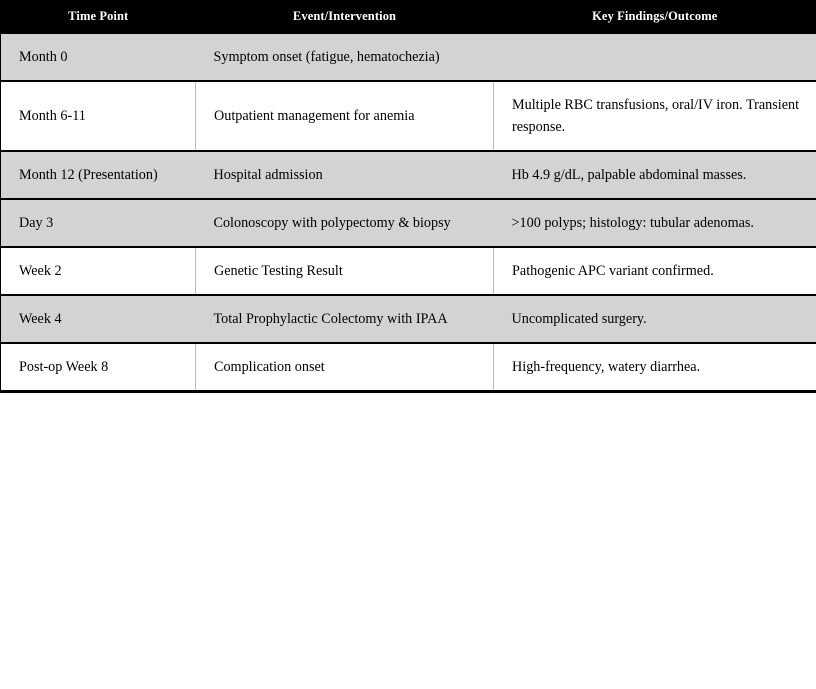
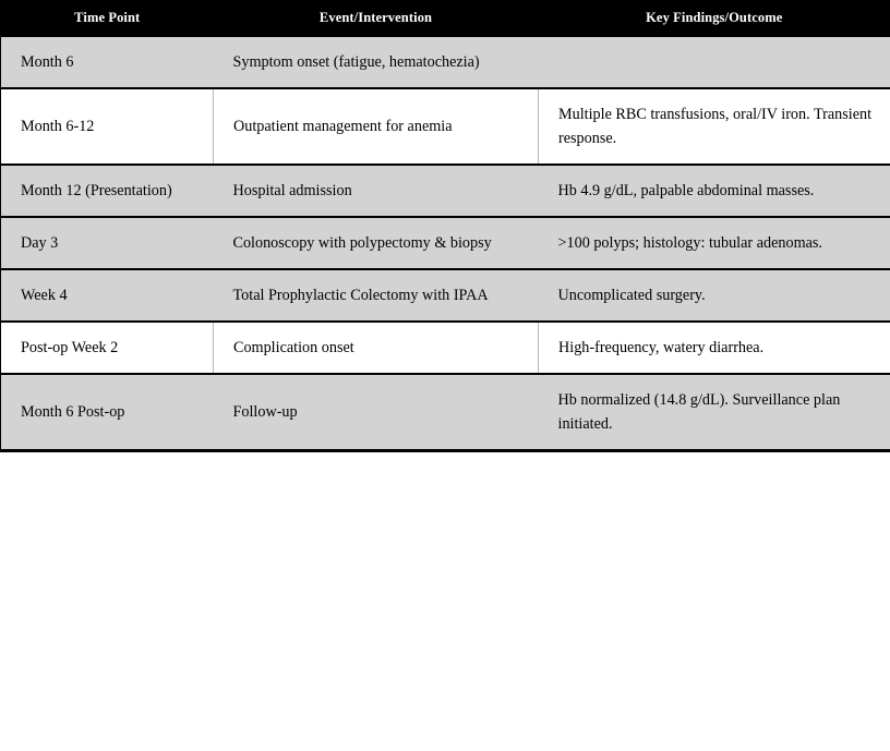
  Time Point	Event/Intervention	Key Findings/Outcome
- Month 0	Symptom onset (fatigue, hematochezia)
+ Month 6	Symptom onset (fatigue, hematochezia)
- Month 6-11	Outpatient management for anemia	Multiple RBC transfusions, oral/IV iron. Transient response.
+ Month 6-12	Outpatient management for anemia	Multiple RBC transfusions, oral/IV iron. Transient response.
  Month 12 (Presentation)	Hospital admission	Hb 4.9 g/dL, palpable abdominal masses.
  Day 3	Colonoscopy with polypectomy & biopsy	>100 polyps; histology: tubular adenomas.
- Week 2	Genetic Testing Result	Pathogenic APC variant confirmed.
  Week 4	Total Prophylactic Colectomy with IPAA	Uncomplicated surgery.
- Post-op Week 8	Complication onset	High-frequency, watery diarrhea.
+ Post-op Week 2	Complication onset	High-frequency, watery diarrhea.
+ Month 6 Post-op	Follow-up	Hb normalized (14.8 g/dL). Surveillance plan initiated.
